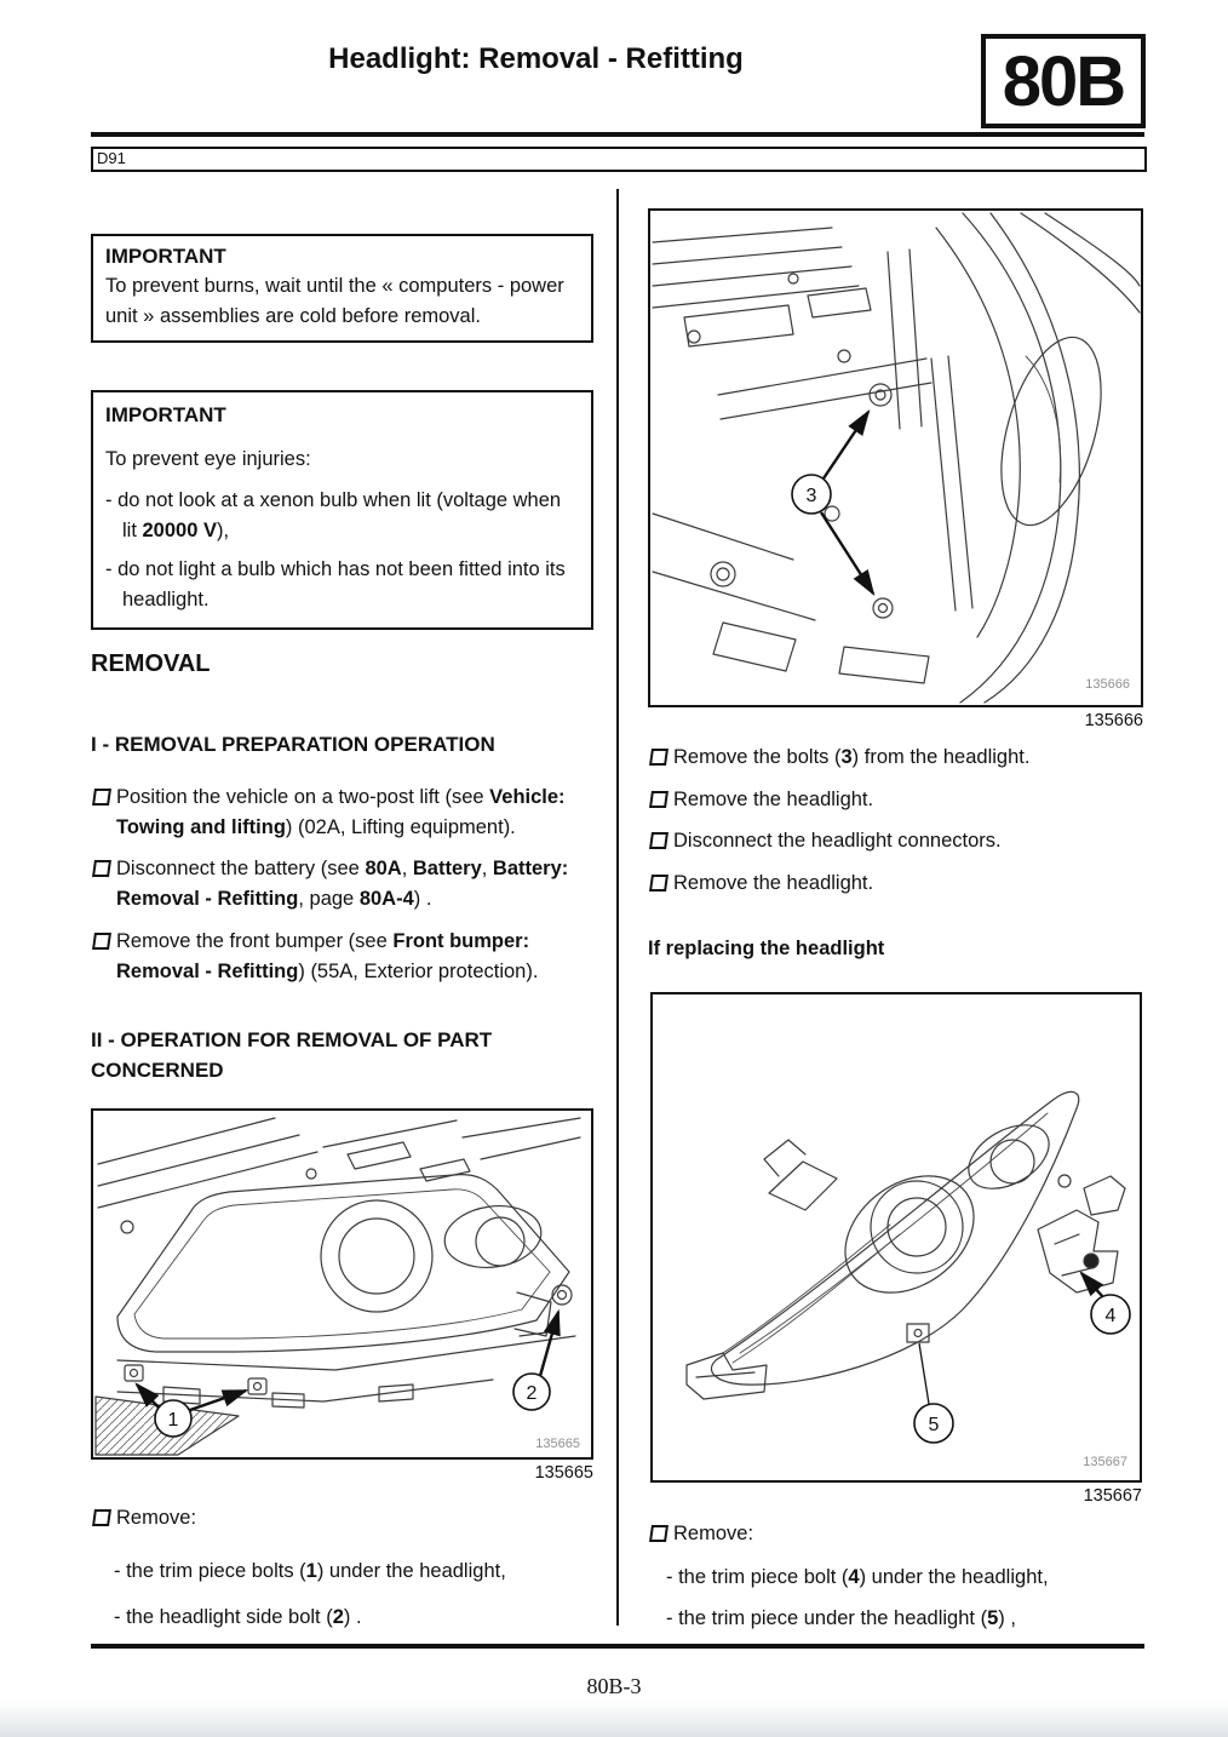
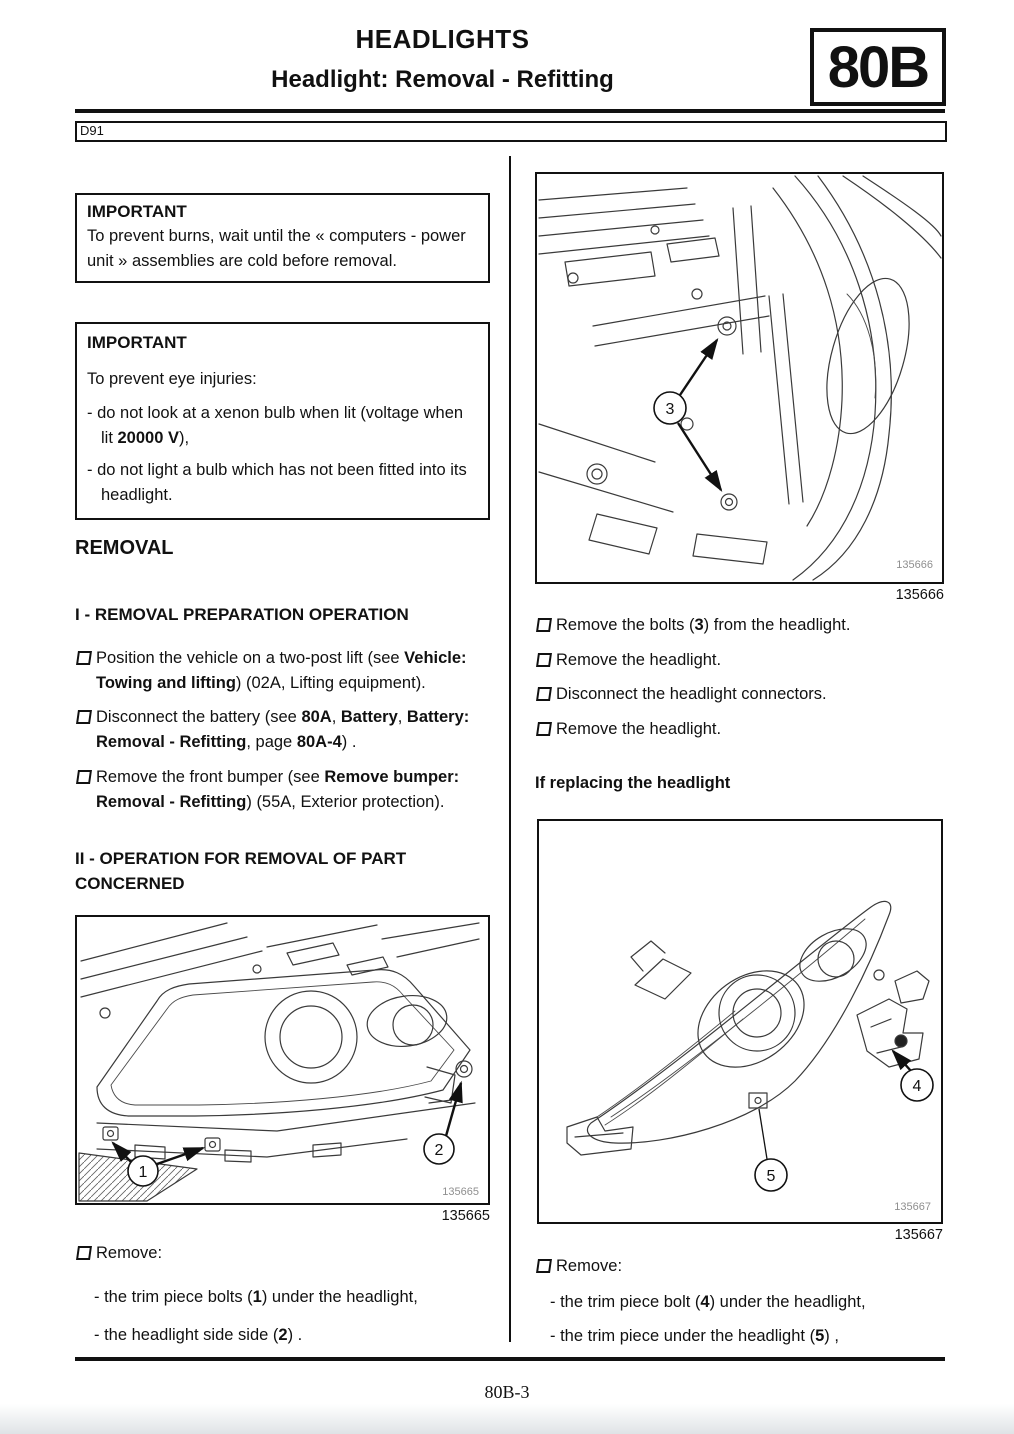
+ HEADLIGHTS
  Headlight: Removal - Refitting
  80B
  D91
  IMPORTANT
  To prevent burns, wait until the « computers - power unit » assemblies are cold before removal.
  IMPORTANT
  To prevent eye injuries:
  - do not look at a xenon bulb when lit (voltage when lit 20000 V),
  - do not light a bulb which has not been fitted into its headlight.
  REMOVAL
  I - REMOVAL PREPARATION OPERATION
  Position the vehicle on a two-post lift (see Vehicle: Towing and lifting) (02A, Lifting equipment).
  Disconnect the battery (see 80A, Battery, Battery: Removal - Refitting, page 80A-4) .
- Remove the front bumper (see Front bumper: Removal - Refitting) (55A, Exterior protection).
+ Remove the front bumper (see Remove bumper: Removal - Refitting) (55A, Exterior protection).
  II - OPERATION FOR REMOVAL OF PART CONCERNED
  1
  2
  135665
  135665
  Remove:
  - the trim piece bolts (1) under the headlight,
- - the headlight side bolt (2) .
+ - the headlight side side (2) .
  3
  135666
  135666
  Remove the bolts (3) from the headlight.
  Remove the headlight.
  Disconnect the headlight connectors.
  Remove the headlight.
  If replacing the headlight
  4
  5
  135667
  135667
  Remove:
  - the trim piece bolt (4) under the headlight,
  - the trim piece under the headlight (5) ,
  80B-3
